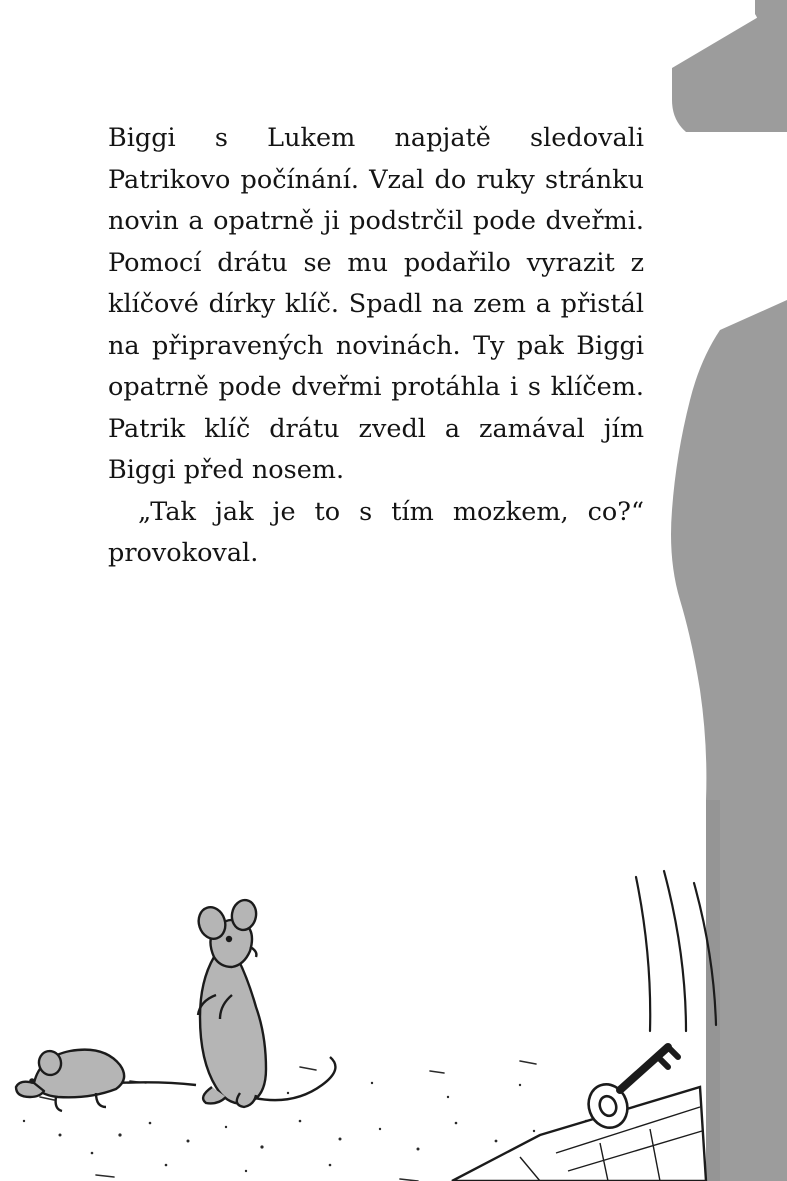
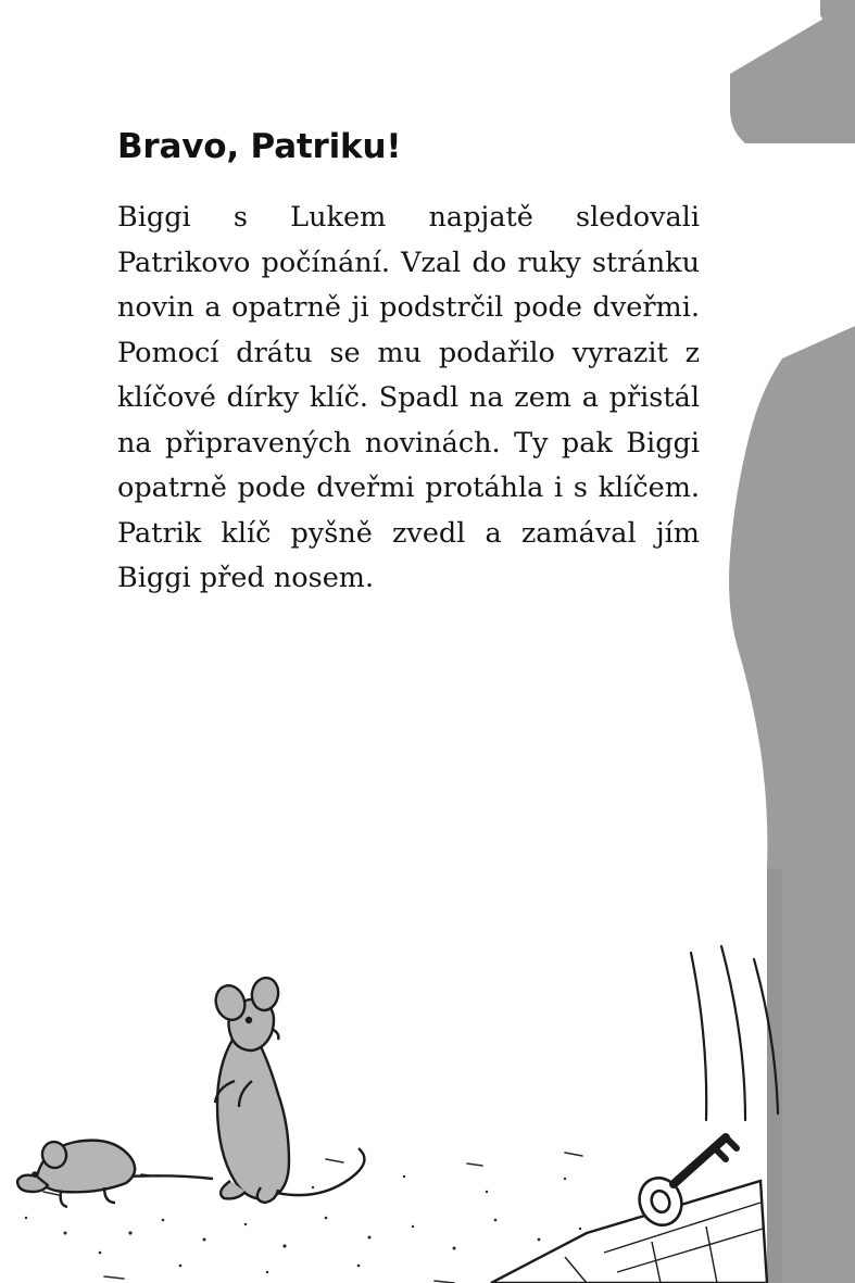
+ Bravo, Patriku!
- Biggi s Lukem napjatě sledovali Patrikovo počínání. Vzal do ruky stránku novin a opatrně ji podstrčil pode dveřmi. Pomocí drátu se mu podařilo vyrazit z klíčové dírky klíč. Spadl na zem a přistál na připravených novinách. Ty pak Biggi opatrně pode dveřmi protáhla i s klíčem. Patrik klíč drátu zvedl a zamával jím Biggi před nosem.
+ Biggi s Lukem napjatě sledovali Patrikovo počínání. Vzal do ruky stránku novin a opatrně ji podstrčil pode dveřmi. Pomocí drátu se mu podařilo vyrazit z klíčové dírky klíč. Spadl na zem a přistál na připravených novinách. Ty pak Biggi opatrně pode dveřmi protáhla i s klíčem. Patrik klíč pyšně zvedl a zamával jím Biggi před nosem.
- „Tak jak je to s tím mozkem, co?“ provokoval.
